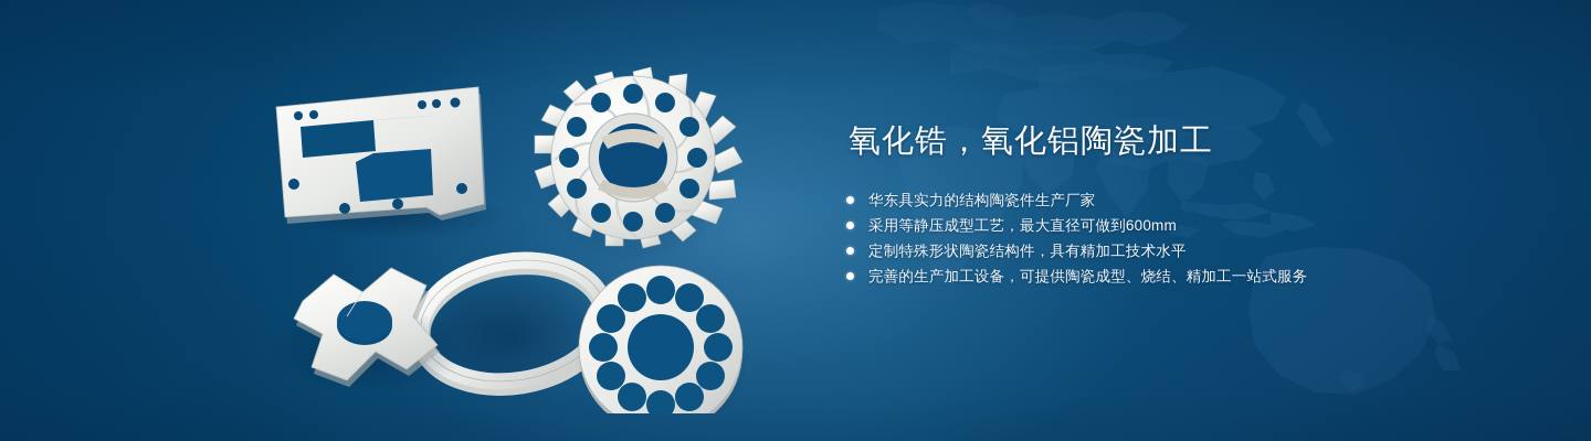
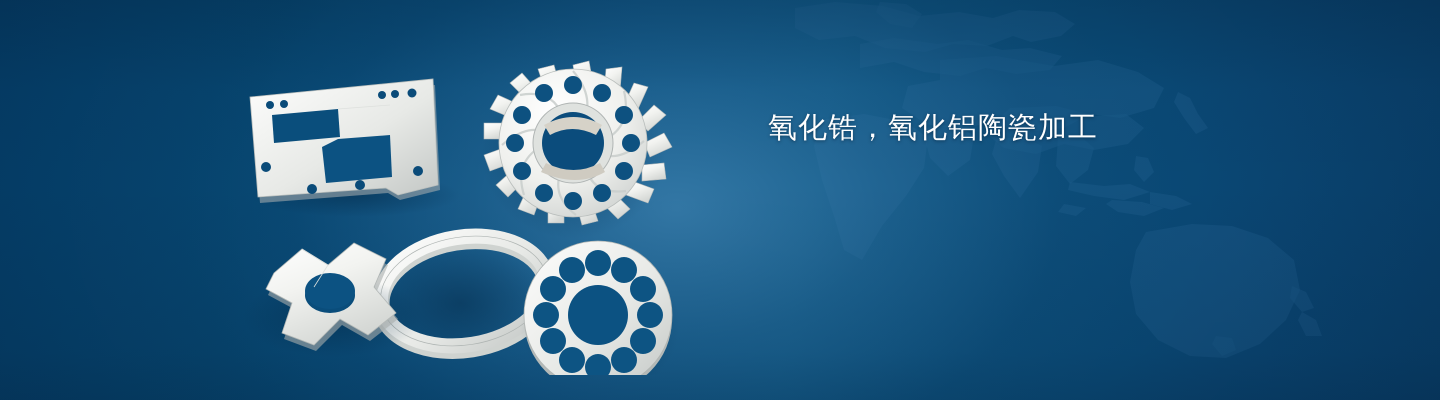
  氧化锆，氧化铝陶瓷加工
- 华东具实力的结构陶瓷件生产厂家
- 采用等静压成型工艺，最大直径可做到600mm
- 定制特殊形状陶瓷结构件，具有精加工技术水平
- 完善的生产加工设备，可提供陶瓷成型、烧结、精加工一站式服务
